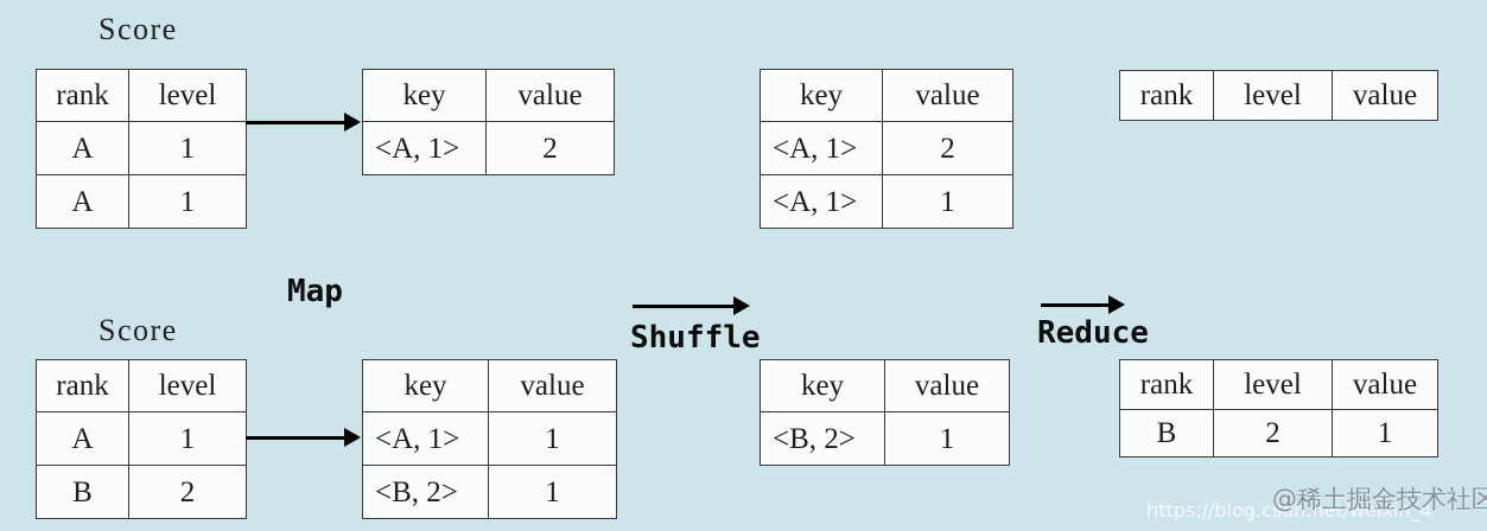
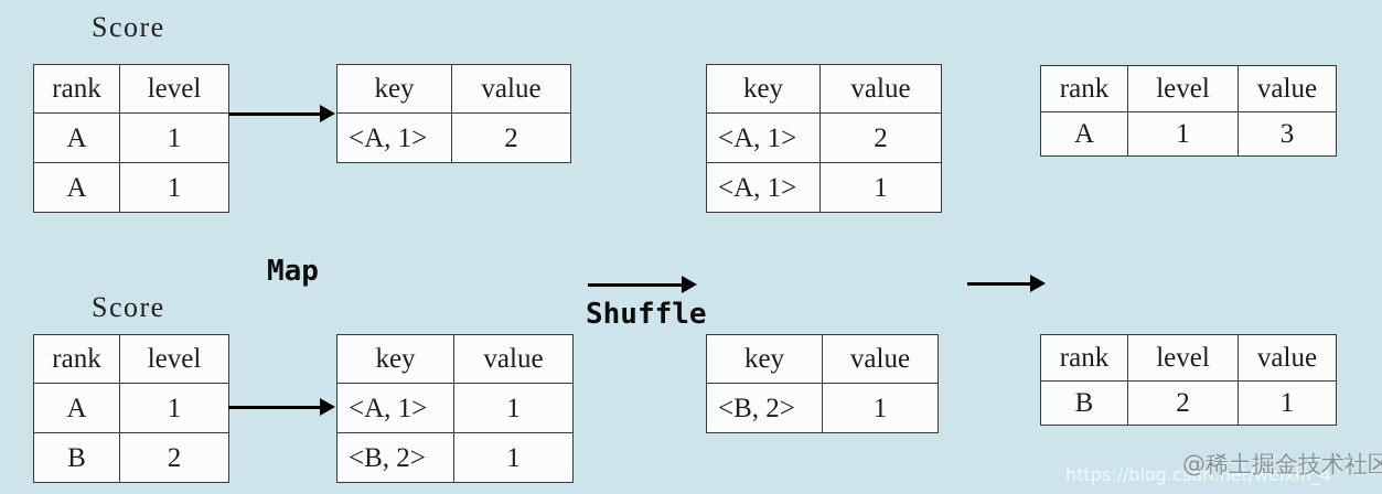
  Score
  rank	level
  A	1
  A	1
  key	value
  <A, 1>	2
  key	value
  <A, 1>	2
  <A, 1>	1
  rank	level	value
+ A	1	3
  Map
  Shuffle
- Reduce
  Score
  rank	level
  A	1
  B	2
  key	value
  <A, 1>	1
  <B, 2>	1
  key	value
  <B, 2>	1
  rank	level	value
  B	2	1
  https://blog.csdn.net/weixin_4
  @稀土掘金技术社区
